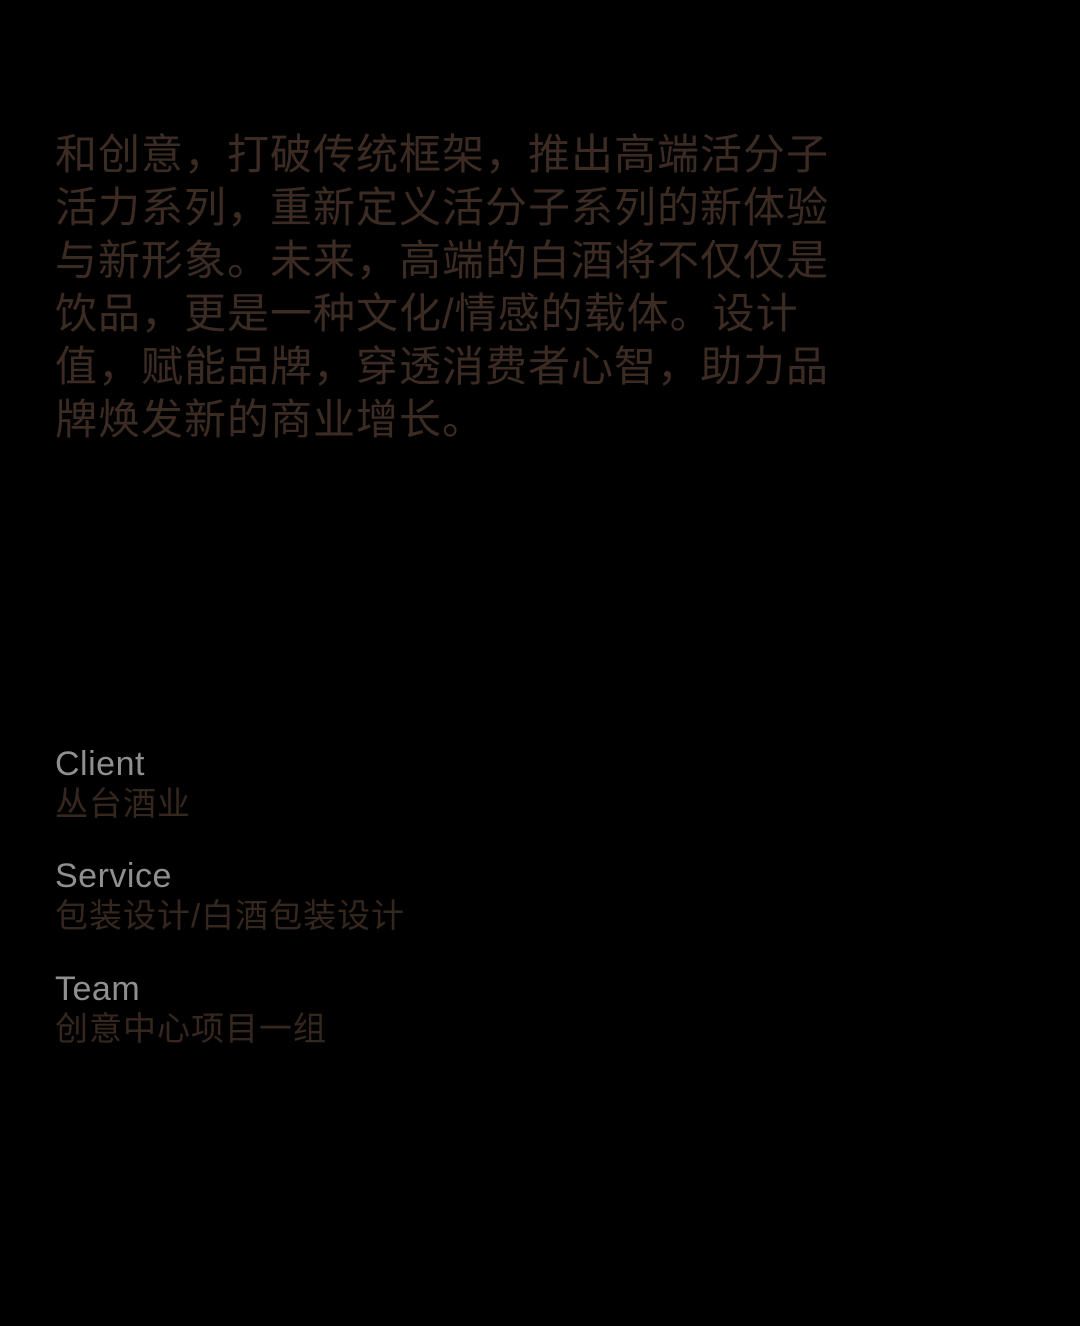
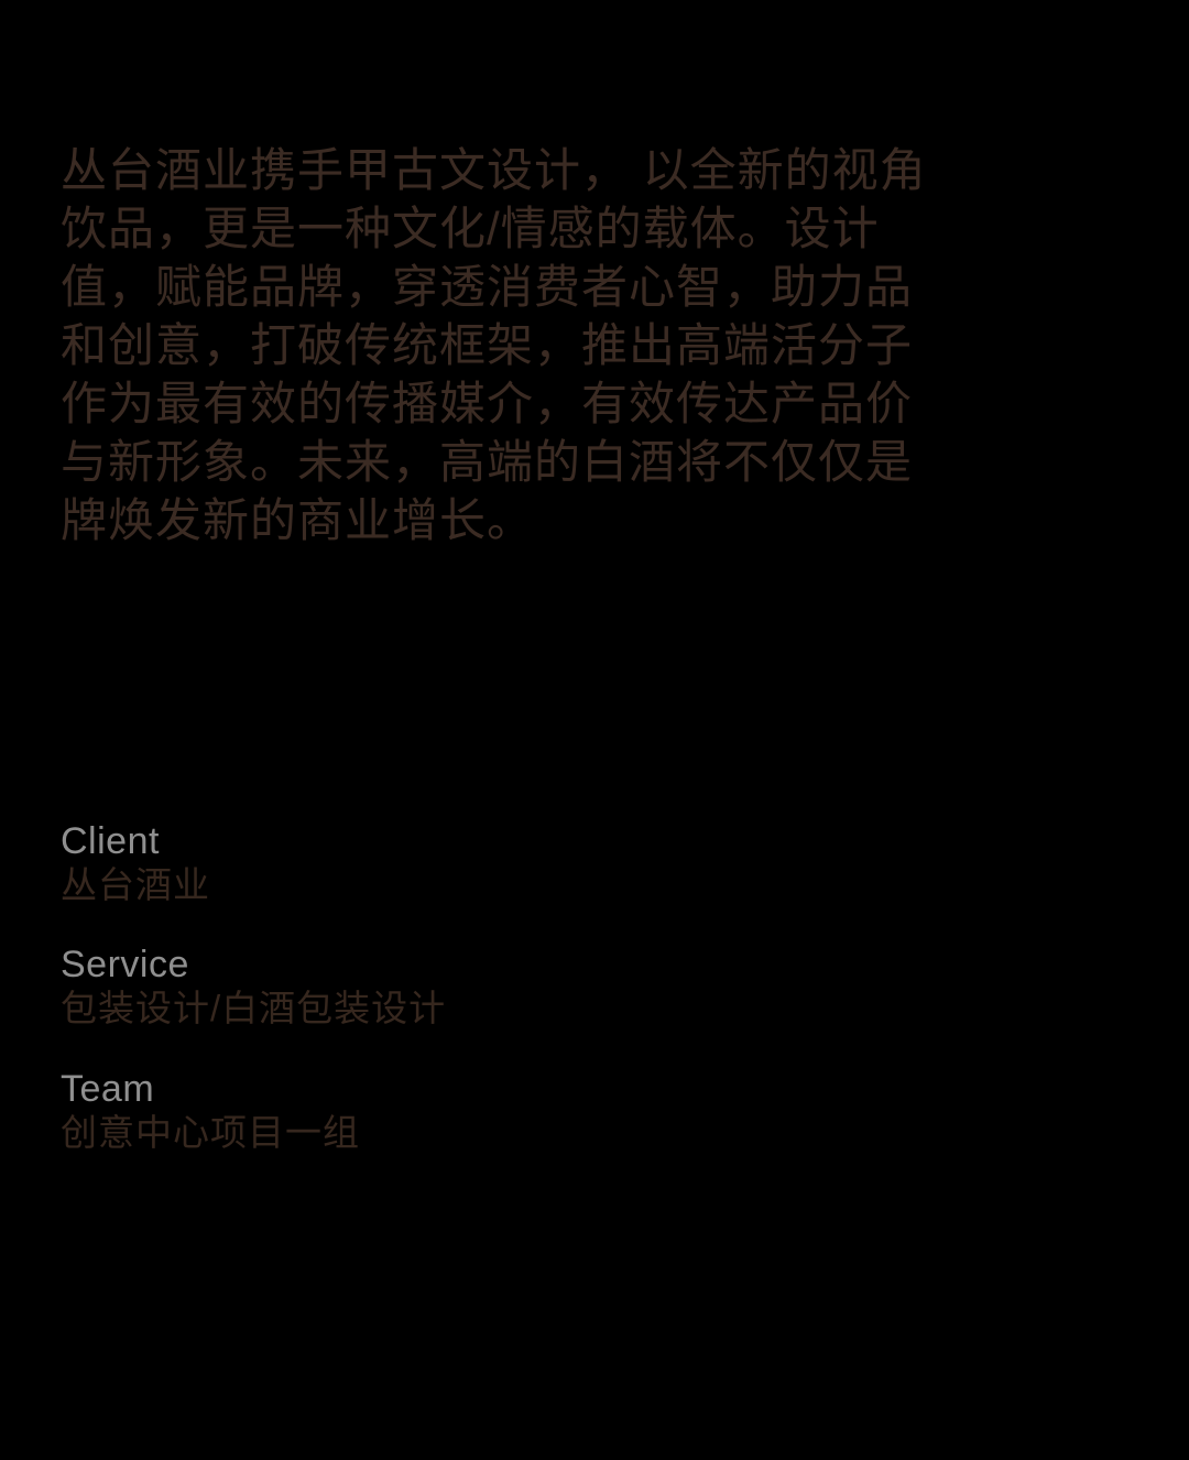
+ 丛台酒业携手甲古文设计， 以全新的视角
- 和创意，打破传统框架，推出高端活分子
+ 饮品，更是一种文化/情感的载体。设计
- 活力系列，重新定义活分子系列的新体验
- 与新形象。未来，高端的白酒将不仅仅是
+ 值，赋能品牌，穿透消费者心智，助力品
- 饮品，更是一种文化/情感的载体。设计
+ 和创意，打破传统框架，推出高端活分子
+ 作为最有效的传播媒介，有效传达产品价
- 值，赋能品牌，穿透消费者心智，助力品
+ 与新形象。未来，高端的白酒将不仅仅是
  牌焕发新的商业增长。
  Client
  丛台酒业
  Service
  包装设计/白酒包装设计
  Team
  创意中心项目一组
